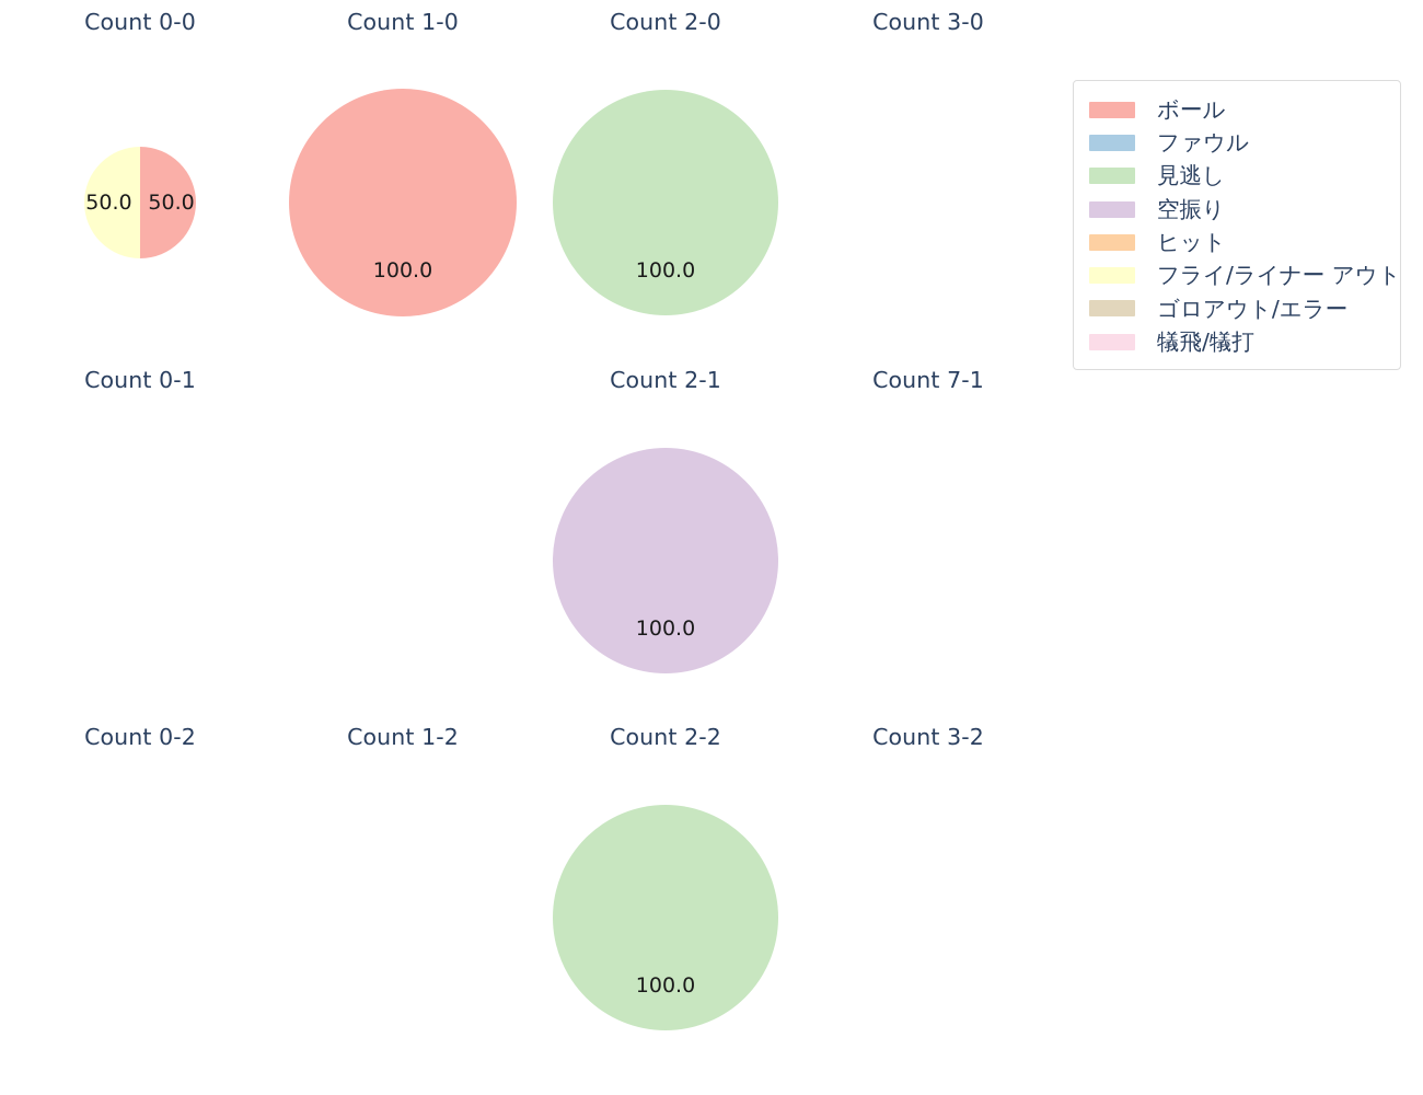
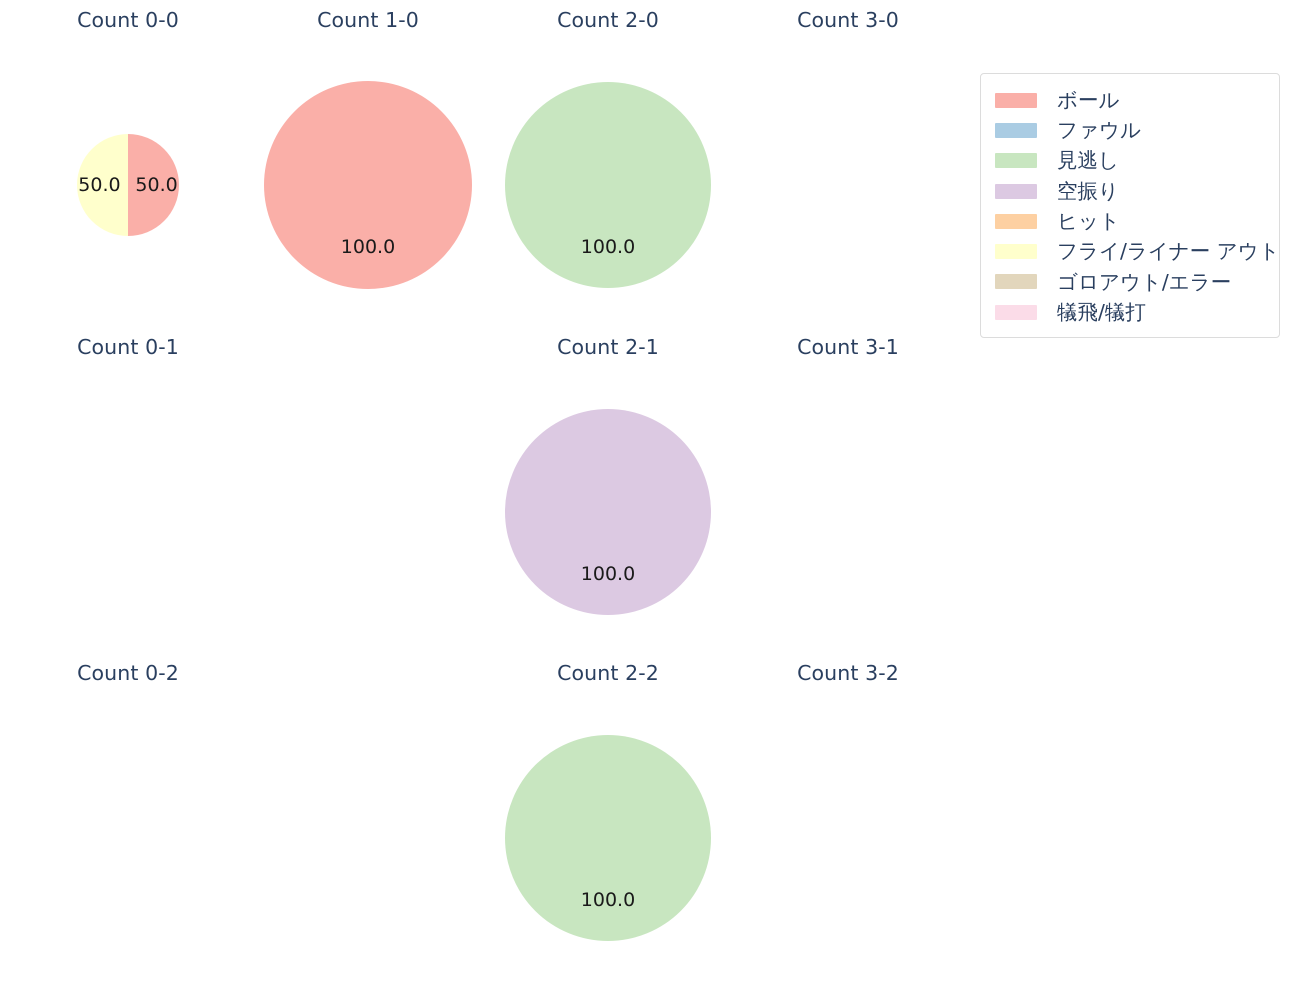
  Count 0-0
  50.0
  50.0
  Count 1-0
  100.0
  Count 2-0
  100.0
  Count 3-0
  Count 0-1
  Count 2-1
  100.0
- Count 7-1
+ Count 3-1
  Count 0-2
- Count 1-2
  Count 2-2
  100.0
  Count 3-2
  ボール
  ファウル
  見逃し
  空振り
  ヒット
  フライ/ライナー アウト
  ゴロアウト/エラー
  犠飛/犠打
